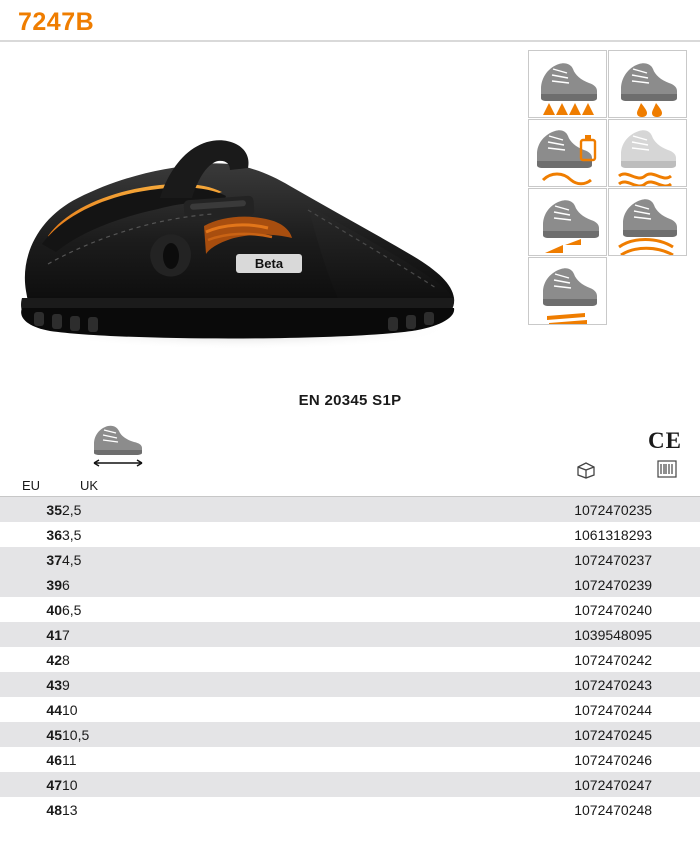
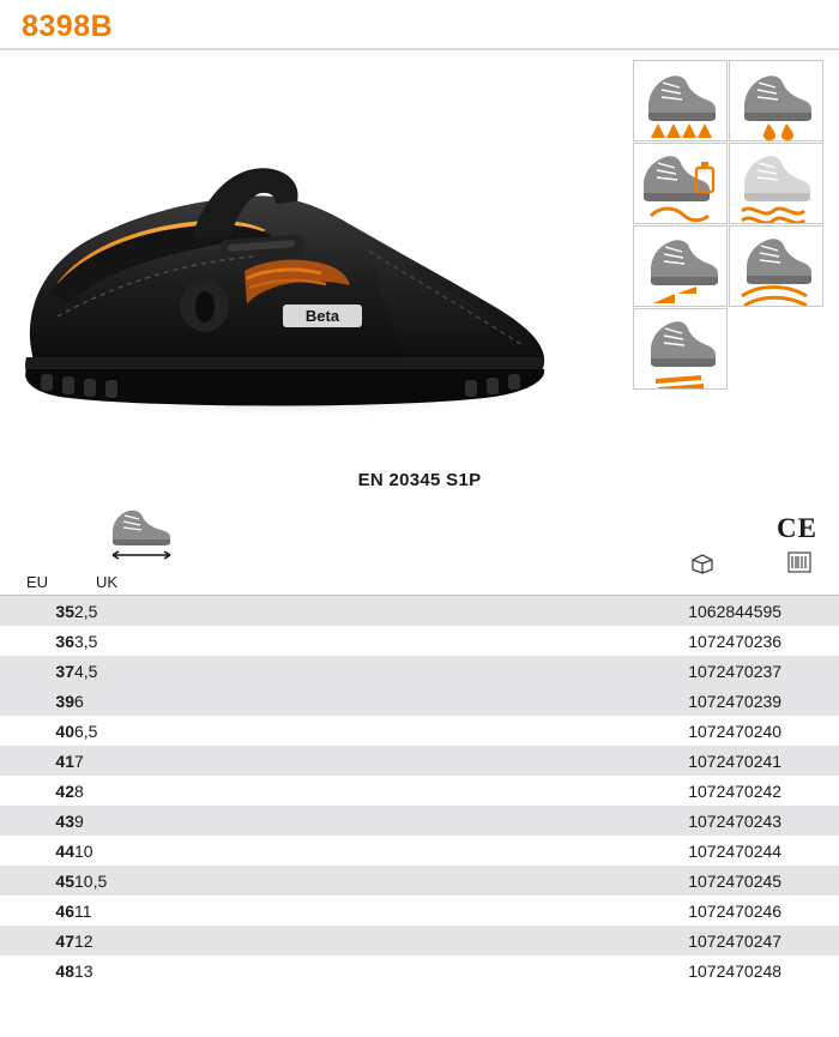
- 7247B
+ 8398B
  Beta
  EN 20345 S1P
  CE
  EU
  UK
- 35	2,5		1	072470235
+ 35	2,5		1	062844595
- 36	3,5		1	061318293
+ 36	3,5		1	072470236
  37	4,5		1	072470237
  39	6		1	072470239
  40	6,5		1	072470240
- 41	7		1	039548095
+ 41	7		1	072470241
  42	8		1	072470242
  43	9		1	072470243
  44	10		1	072470244
  45	10,5		1	072470245
  46	11		1	072470246
- 47	10		1	072470247
+ 47	12		1	072470247
  48	13		1	072470248
